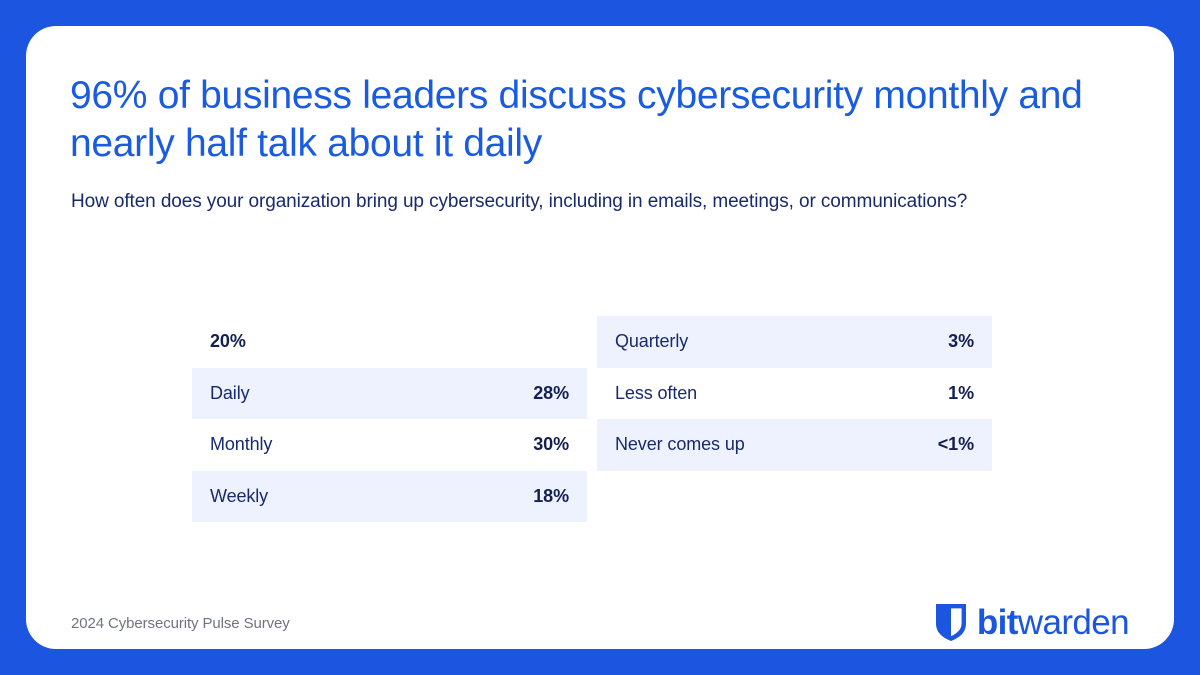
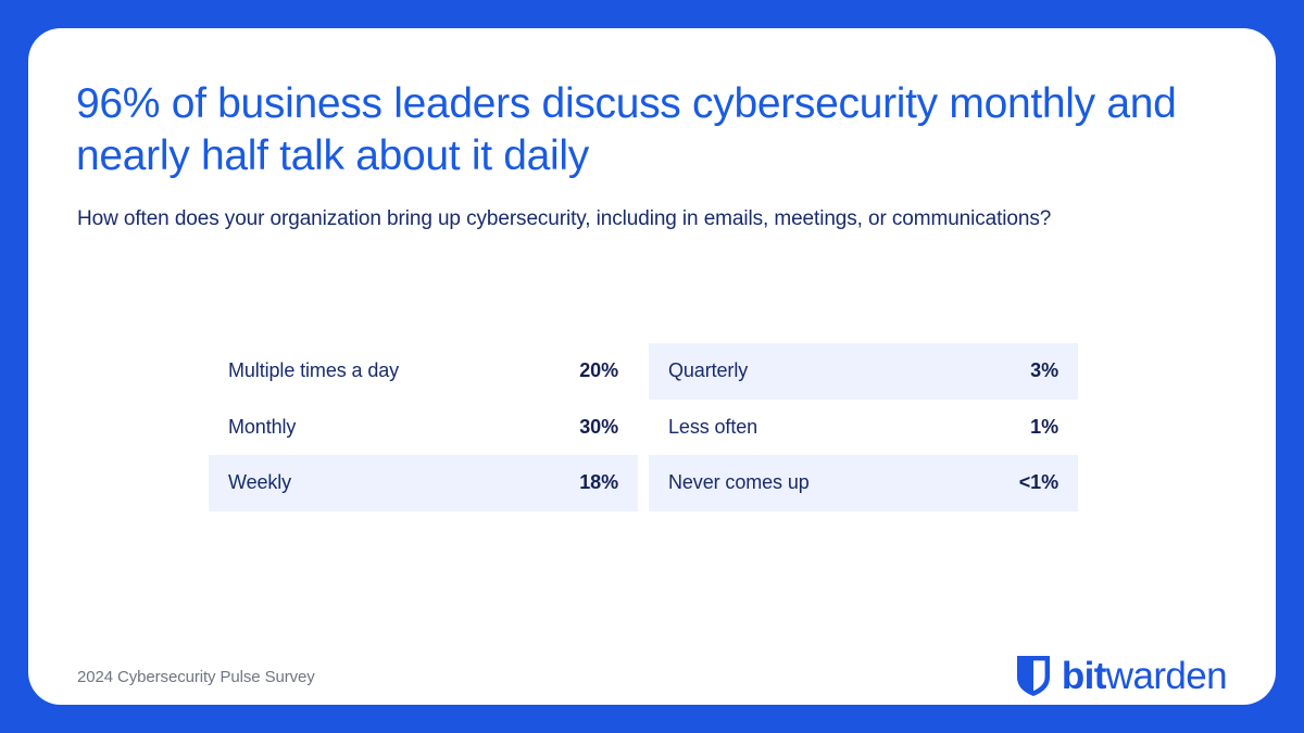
  96% of business leaders discuss cybersecurity monthly and nearly half talk about it daily
  How often does your organization bring up cybersecurity, including in emails, meetings, or communications?
+ Multiple times a day
  20%
- Daily
- 28%
  Monthly
  30%
  Weekly
  18%
  Quarterly
  3%
  Less often
  1%
  Never comes up
  <1%
  2024 Cybersecurity Pulse Survey
  bitwarden
